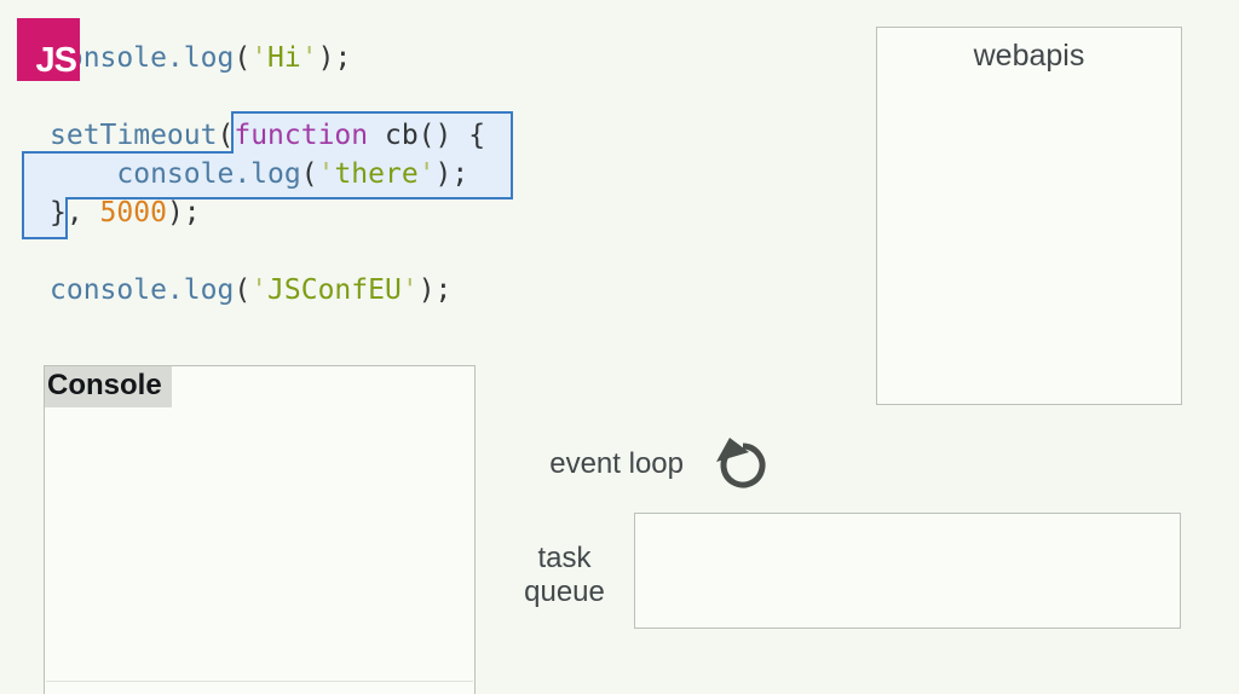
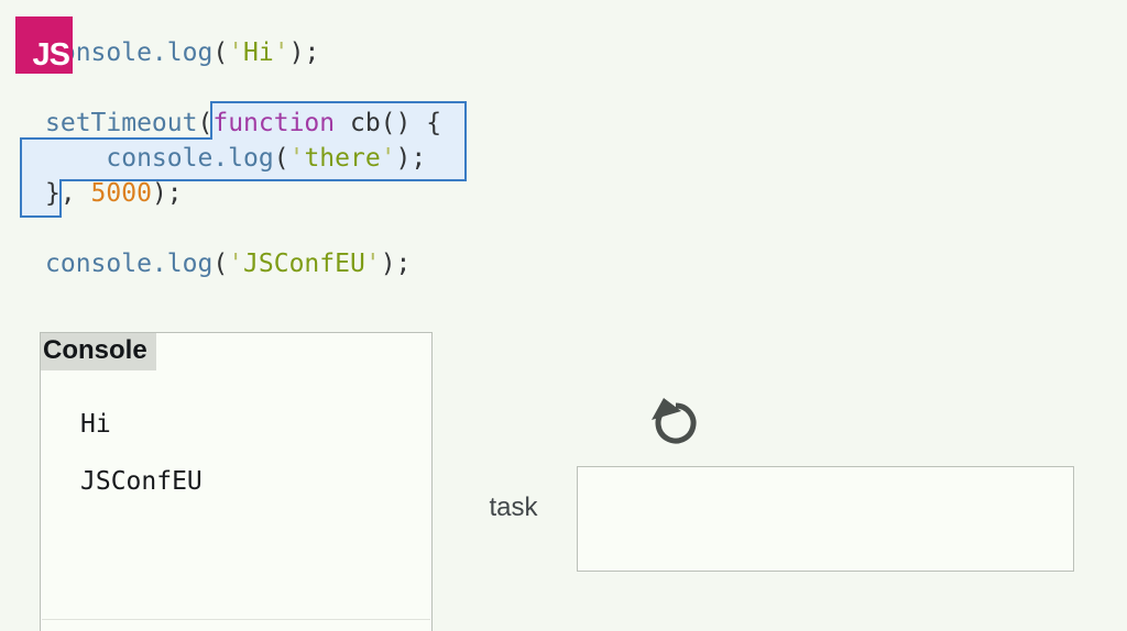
  nsole.log('Hi');
  setTimeout(function cb() {
  console.log('there');
  }, 5000);
  console.log('JSConfEU');
  JS
- webapis
- event loop
  task
- queue
  Console
+ Hi
+ JSConfEU
